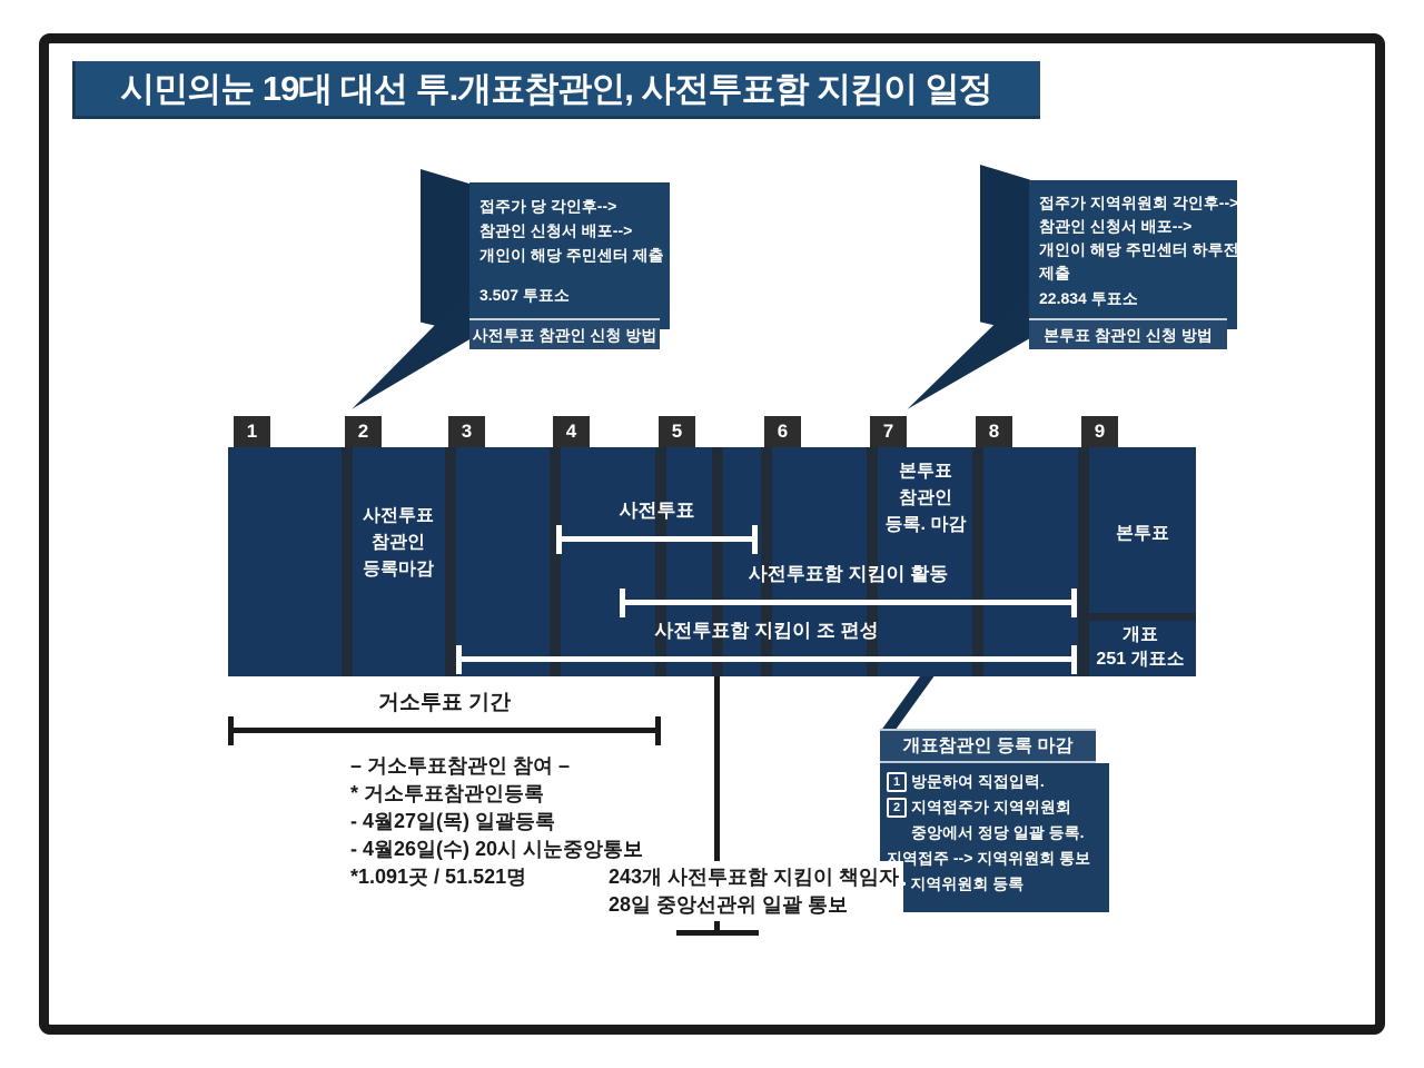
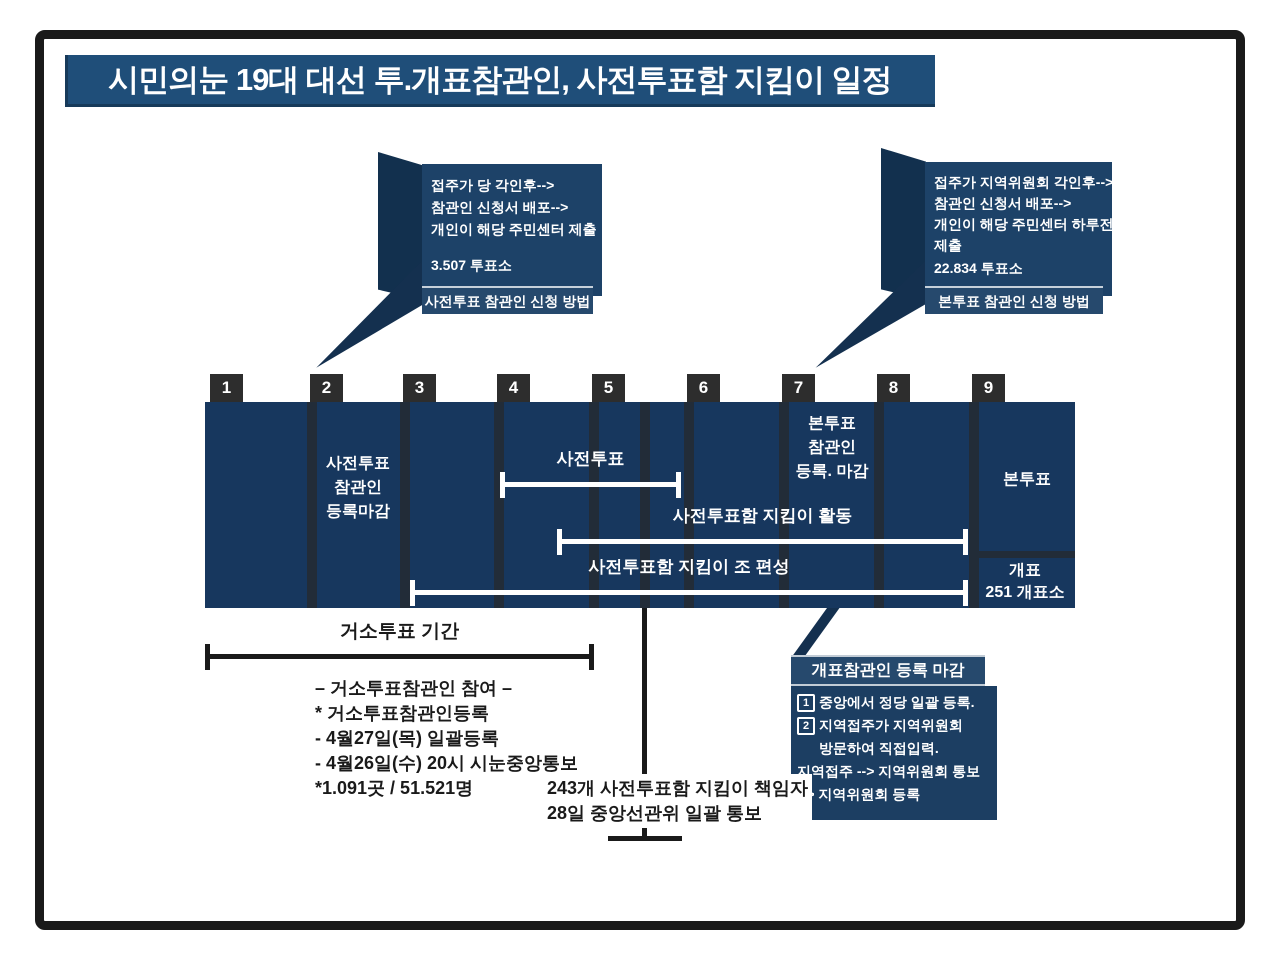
  시민의눈 19대 대선 투.개표참관인, 사전투표함 지킴이 일정
  접주가 당 각인후-->
  참관인 신청서 배포-->
  개인이 해당 주민센터 제출
  3.507 투표소
  사전투표 참관인 신청 방법
  접주가 지역위원회 각인후-->
  참관인 신청서 배포-->
  개인이 해당 주민센터 하루전
  제출
  22.834 투표소
  본투표 참관인 신청 방법
  1
  2
  3
  4
  5
  6
  7
  8
  9
  사전투표
  참관인
  등록마감
  본투표
  참관인
  등록. 마감
  본투표
  개표
  251 개표소
  사전투표
  사전투표함 지킴이 활동
  사전투표함 지킴이 조 편성
  거소투표 기간
  – 거소투표참관인 참여 –
  * 거소투표참관인등록
  - 4월27일(목) 일괄등록
  - 4월26일(수) 20시 시눈중앙통보
  *1.091곳 / 51.521명
  243개 사전투표함 지킴이 책임자
  28일 중앙선관위 일괄 통보
  개표참관인 등록 마감
- 1 방문하여 직접입력.
+ 1 중앙에서 정당 일괄 등록.
  2 지역접주가 지역위원회
- 중앙에서 정당 일괄 등록.
+ 방문하여 직접입력.
  지역접주 --> 지역위원회 통보
  지역위원회 등록
